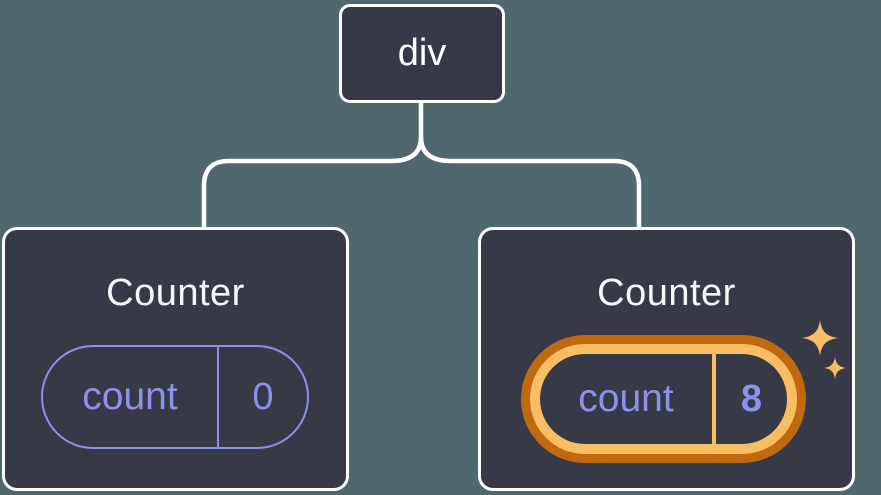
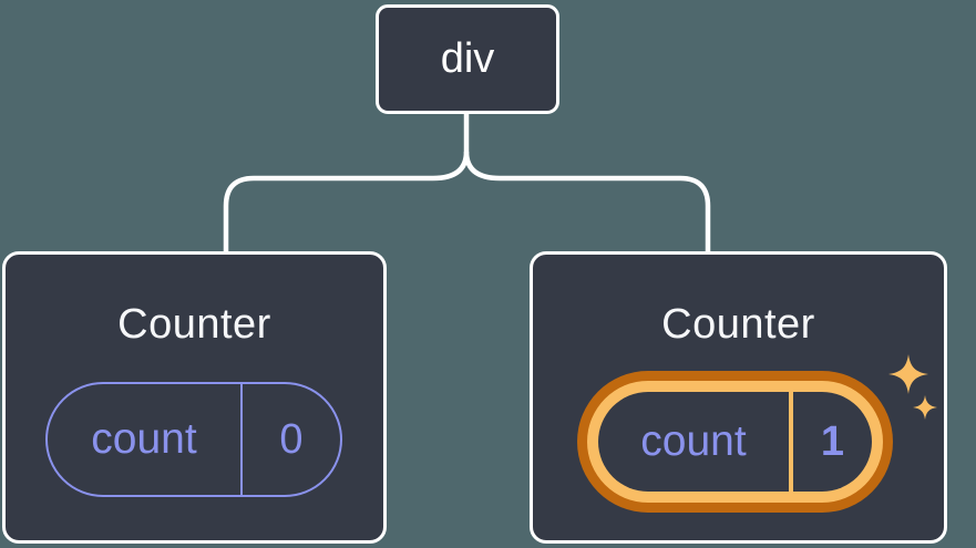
  div
  Counter
  count
  0
  Counter
  count
- 8
+ 1
